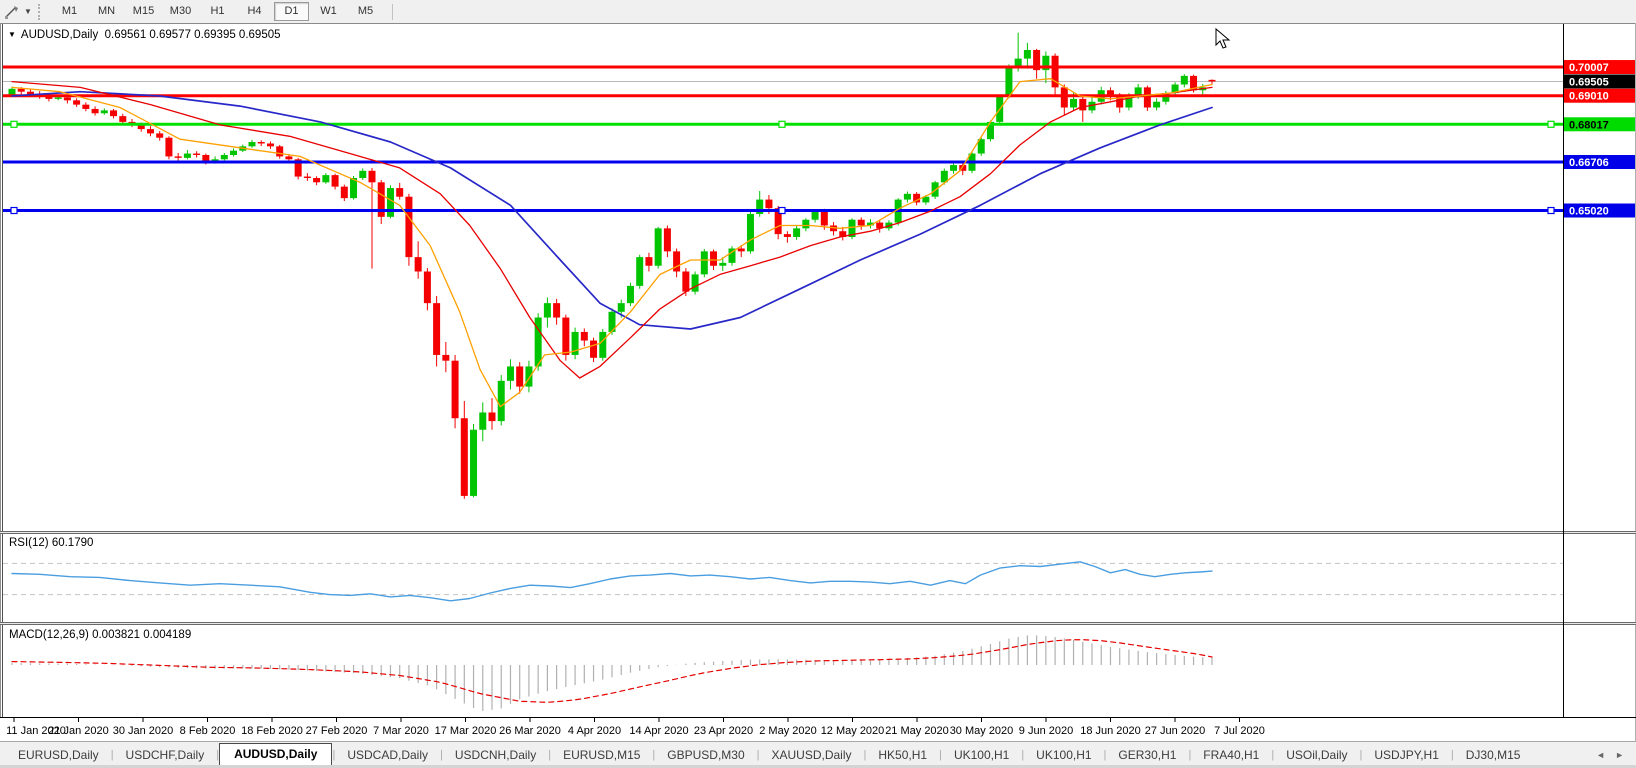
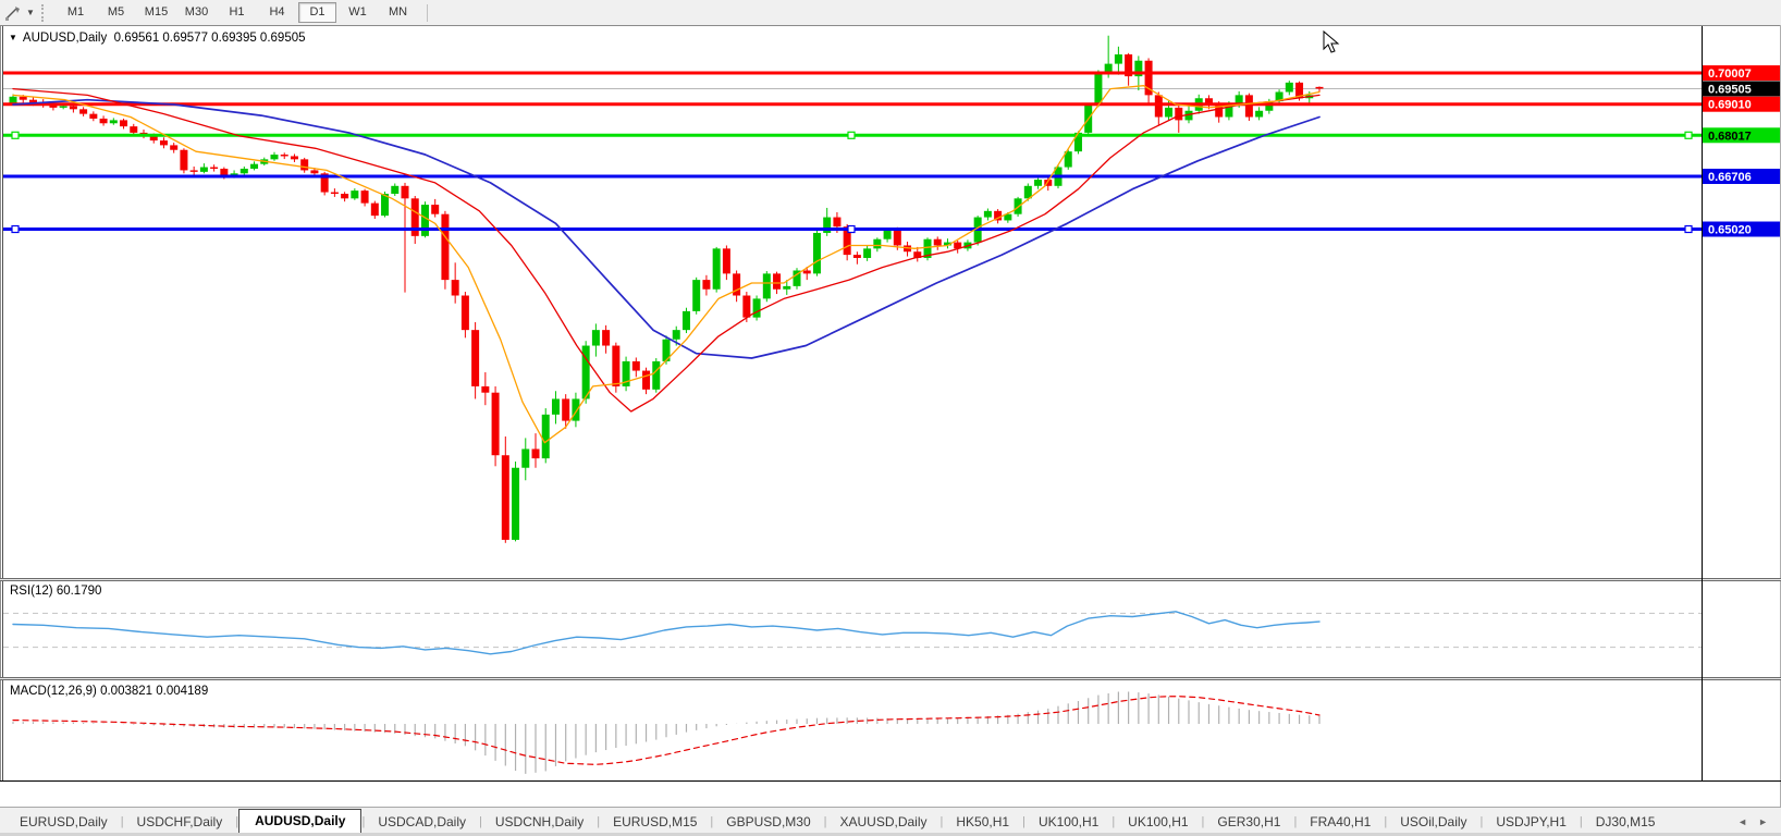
  ▼
  M1
- MN
+ M5
  M15
  M30
  H1
  H4
  D1
  W1
- M5
+ MN
  0.70007
  0.69505
  0.69010
  0.68017
  0.66706
  0.65020
- 11 Jan 2020
- 21 Jan 2020
- 30 Jan 2020
- 8 Feb 2020
- 18 Feb 2020
- 27 Feb 2020
- 7 Mar 2020
- 17 Mar 2020
- 26 Mar 2020
- 4 Apr 2020
- 14 Apr 2020
- 23 Apr 2020
- 2 May 2020
- 12 May 2020
- 21 May 2020
- 30 May 2020
- 9 Jun 2020
- 18 Jun 2020
- 27 Jun 2020
- 7 Jul 2020
  ▼ AUDUSD,Daily 0.69561 0.69577 0.69395 0.69505
  RSI(12) 60.1790
  MACD(12,26,9) 0.003821 0.004189
  EURUSD,Daily
  |
  USDCHF,Daily
  |
  AUDUSD,Daily
  |
  USDCAD,Daily
  |
  USDCNH,Daily
  |
  EURUSD,M15
  |
  GBPUSD,M30
  |
  XAUUSD,Daily
  |
  HK50,H1
  |
  UK100,H1
  |
  UK100,H1
  |
  GER30,H1
  |
  FRA40,H1
  |
  USOil,Daily
  |
  USDJPY,H1
  |
  DJ30,M15
  ◄
  ►
